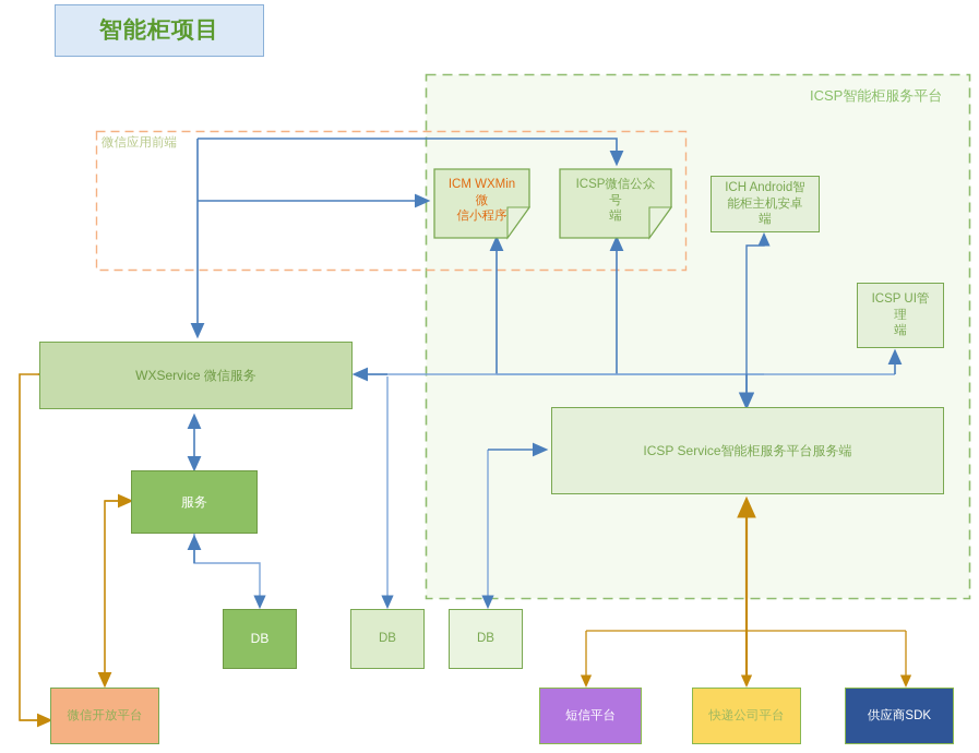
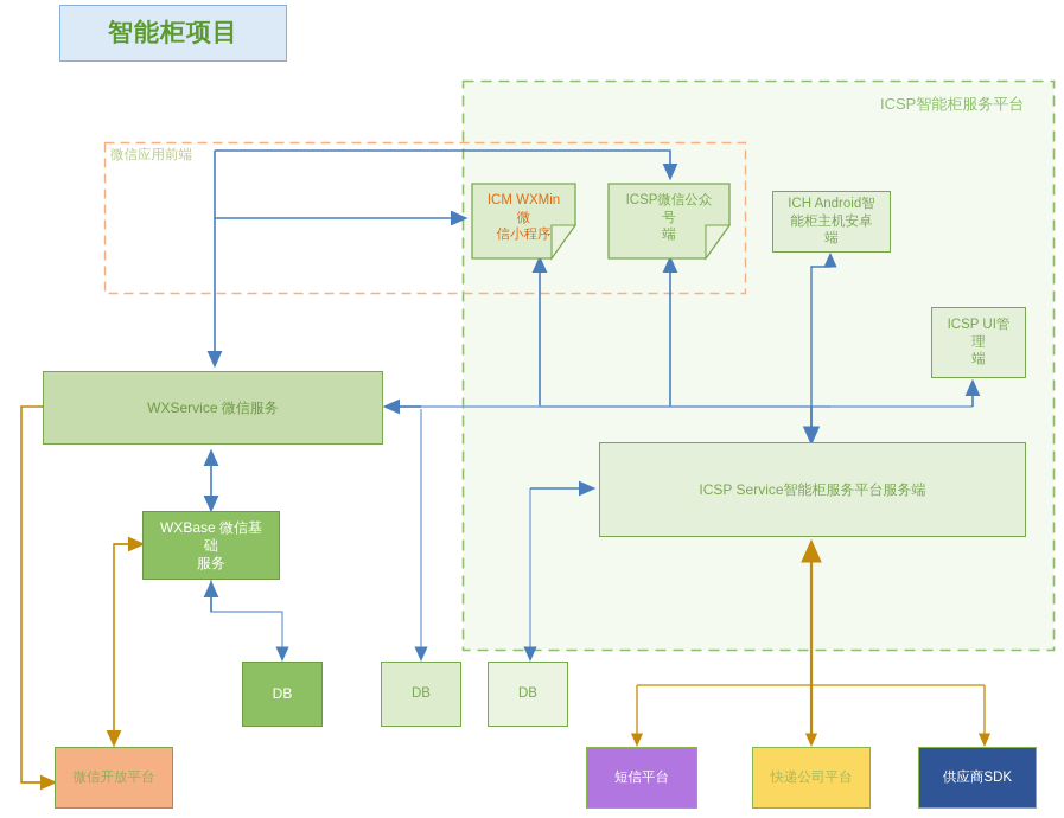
  智能柜项目
  微信应用前端
  ICSP智能柜服务平台
  ICM WXMin微
  信小程序
  ICSP微信公众号
  端
  ICH Android智
  能柜主机安卓端
  ICSP UI管理
  端
  WXService 微信服务
+ WXBase 微信基础
  服务
  ICSP Service智能柜服务平台服务端
  DB
  DB
  DB
  微信开放平台
  短信平台
  快递公司平台
  供应商SDK
